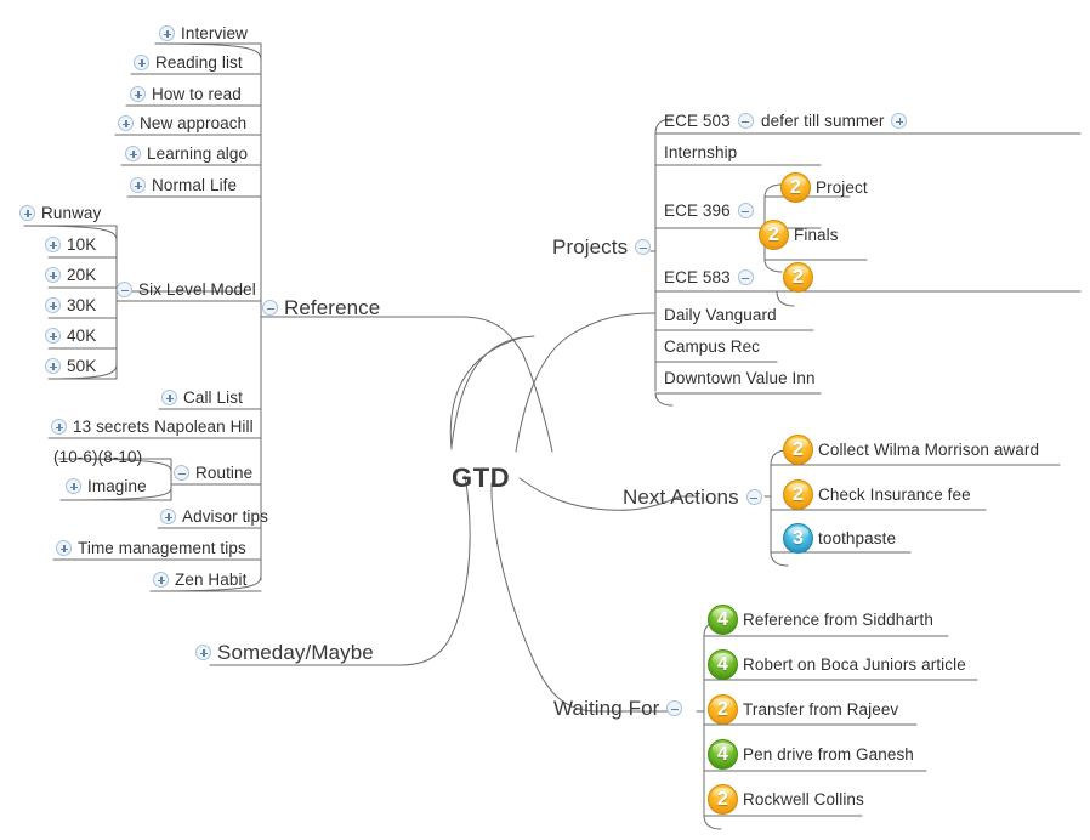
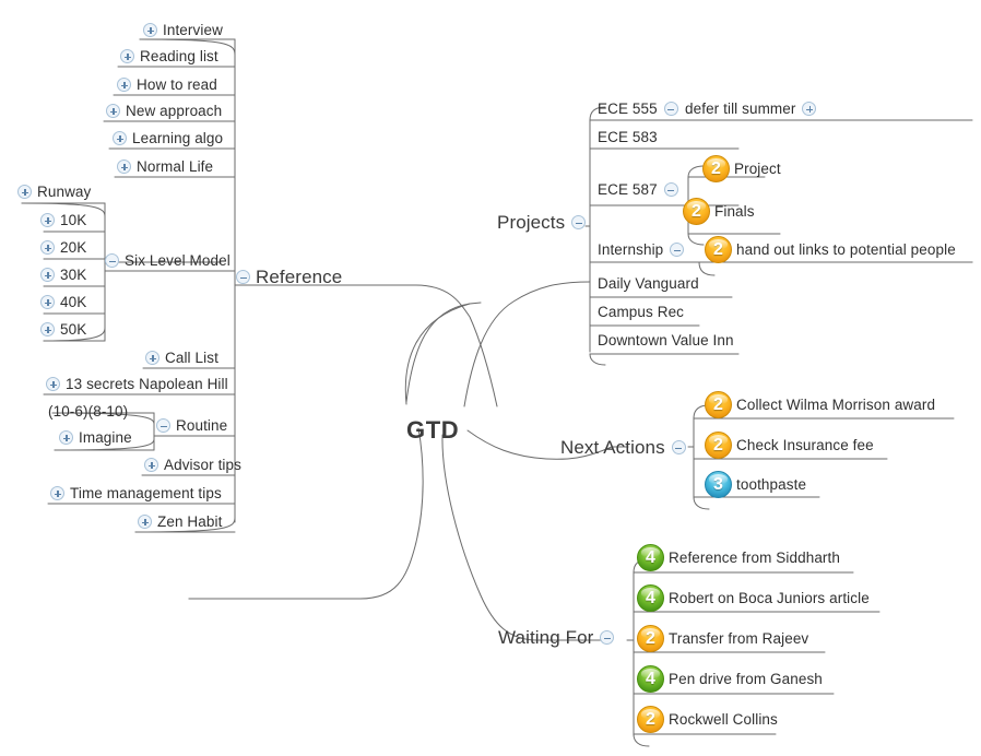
  GTD
  Reference
  Interview
  Reading list
  How to read
  New approach
  Learning algo
  Normal Life
  Six Level Model
  Call List
  13 secrets Napolean Hill
  Routine
  Advisor tips
  Time management tips
  Zen Habit
  Runway
  10K
  20K
  30K
  40K
  50K
  (10-6)(8-10)
  Imagine
- Someday/Maybe
  Projects
- ECE 503
+ ECE 555
  defer till summer
- Internship
+ ECE 583
- ECE 396
+ ECE 587
  2
  Project
  2
  Finals
- ECE 583
+ Internship
  2
+ hand out links to potential people
  Daily Vanguard
  Campus Rec
  Downtown Value Inn
  Next Actions
  2
  Collect Wilma Morrison award
  2
  Check Insurance fee
  3
  toothpaste
  Waiting For
  4
  Reference from Siddharth
  4
  Robert on Boca Juniors article
  2
  Transfer from Rajeev
  4
  Pen drive from Ganesh
  2
  Rockwell Collins
